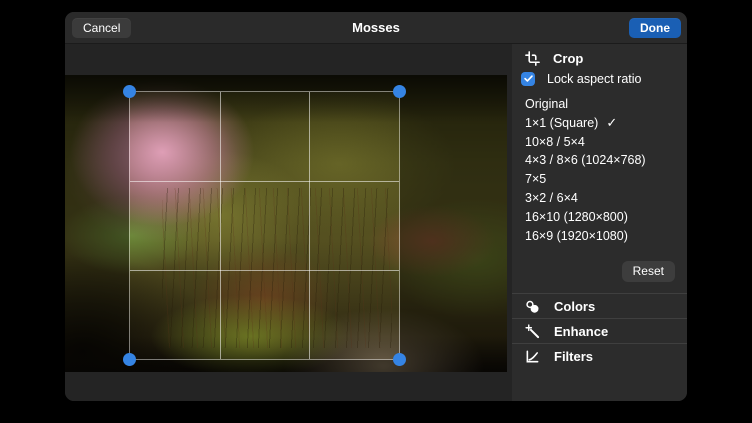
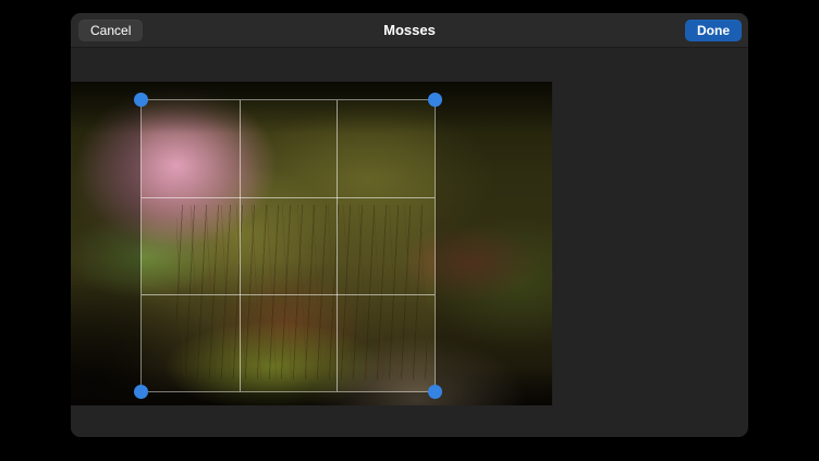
  Cancel
  Mosses
  Done
- Crop
- Lock aspect ratio
- Original
- 1×1 (Square) ✓
- 10×8 / 5×4
- 4×3 / 8×6 (1024×768)
- 7×5
- 3×2 / 6×4
- 16×10 (1280×800)
- 16×9 (1920×1080)
- Reset
- Colors
- Enhance
- Filters
